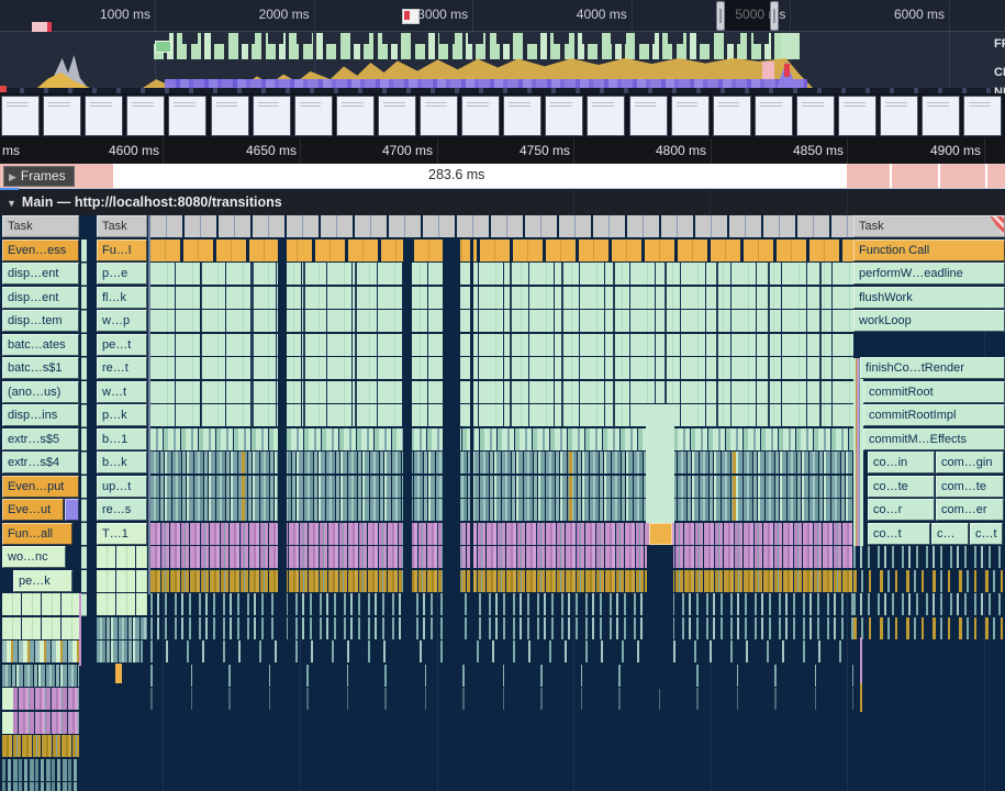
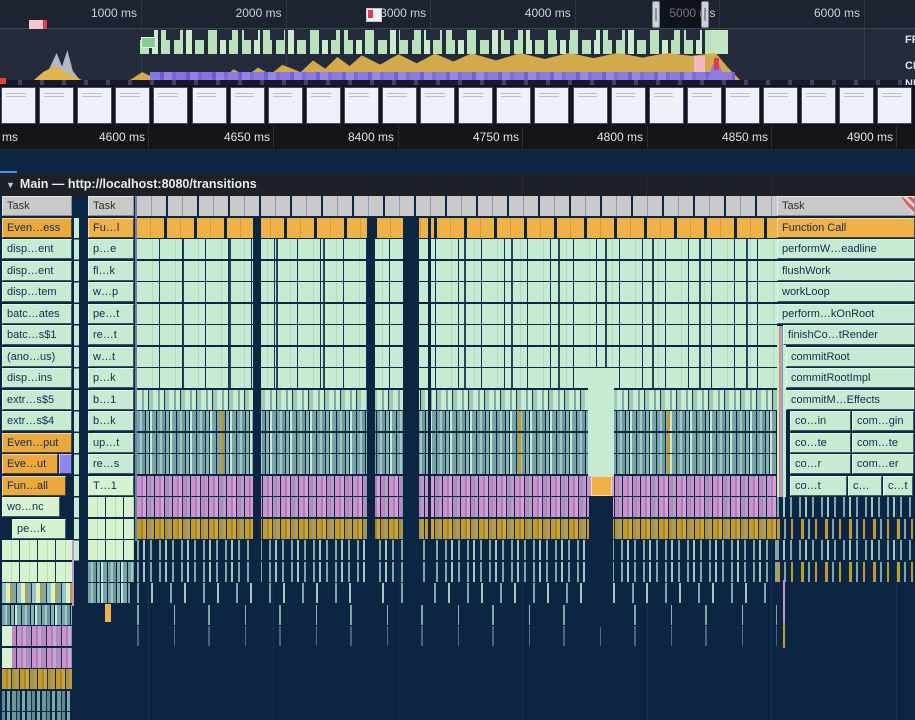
  1000 ms
  2000 ms
  3000 ms
  4000 ms
  5000s
  6000 ms
  ms
  4600 ms
  4650 ms
- 4700 ms
+ 8400 ms
  4750 ms
  4800 ms
  4850 ms
  4900 ms
- ▶ Frames
- 283.6 ms
  ▼ Main — http://localhost:8080/transitions
  Task
  Even…ess
  disp…ent
  disp…ent
  disp…tem
  batc…ates
  batc…s$1
  (ano…us)
  disp…ins
  extr…s$5
  extr…s$4
  Even…put
  Eve…ut
  Fun…all
  wo…nc
  pe…k
  Task
  Fu…l
  p…e
  fl…k
  w…p
  pe…t
  re…t
  w…t
  p…k
  b…1
  b…k
  up…t
  re…s
  T…1
  Task
  Function Call
  performW…eadline
  flushWork
  workLoop
+ perform…kOnRoot
  finishCo…tRender
  commitRoot
  commitRootImpl
  commitM…Effects
  co…in
  com…gin
  co…te
  com…te
  co…r
  com…er
  co…t
  c…
  c…t
